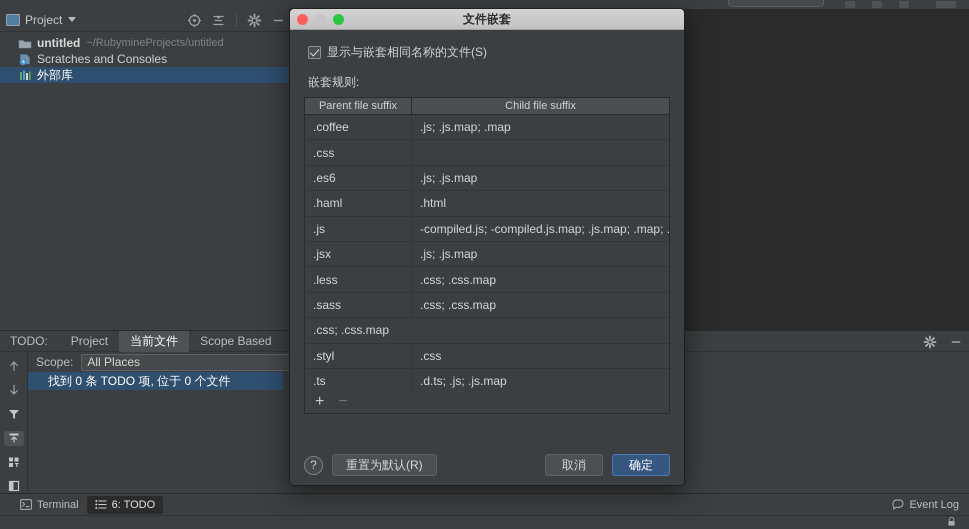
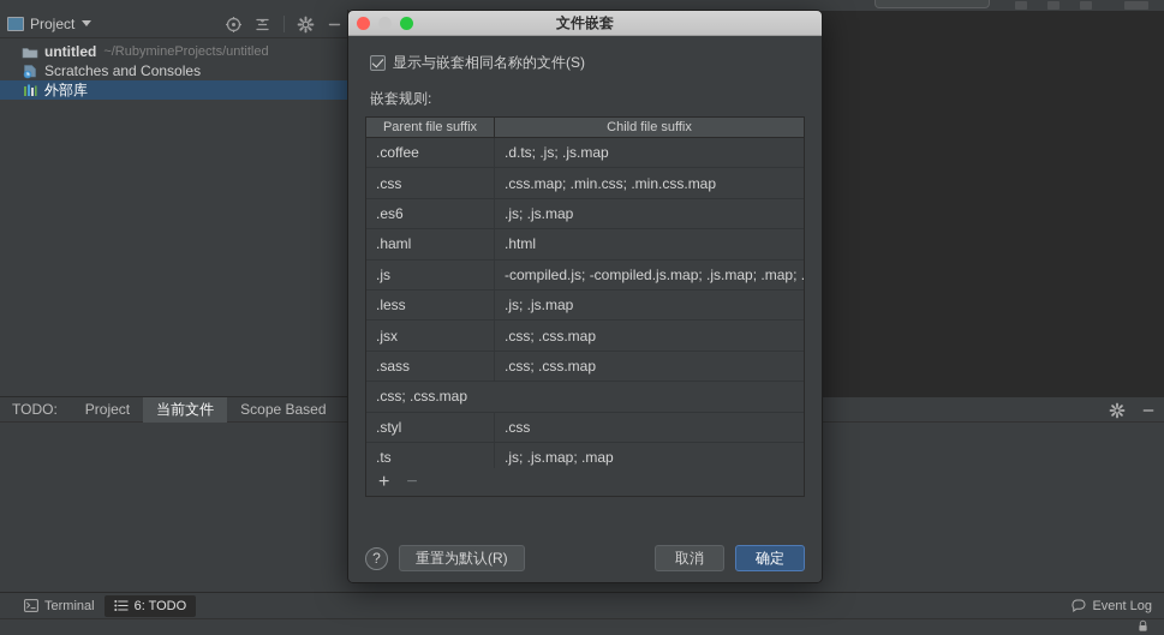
  Project
  untitled
  ~/RubymineProjects/untitled
  Scratches and Consoles
  外部库
  TODO:
  Project
  当前文件
  Scope Based
- Scope:
- All Places
- 找到 0 条 TODO 项, 位于 0 个文件
  Terminal
  6: TODO
  Event Log
  文件嵌套
  显示与嵌套相同名称的文件(S)
  嵌套规则:
  Parent file suffix
  Child file suffix
  .coffee
- .js; .js.map; .map
+ .d.ts; .js; .js.map
  .css
+ .css.map; .min.css; .min.css.map
  .es6
  .js; .js.map
  .haml
  .html
  .js
  -compiled.js; -compiled.js.map; .js.map; .map; .
- .jsx
+ .less
  .js; .js.map
- .less
+ .jsx
  .css; .css.map
  .sass
  .css; .css.map
  .css; .css.map
  .styl
  .css
  .ts
- .d.ts; .js; .js.map
+ .js; .js.map; .map
  +
  −
  ?
  重置为默认(R)
  取消
  确定
